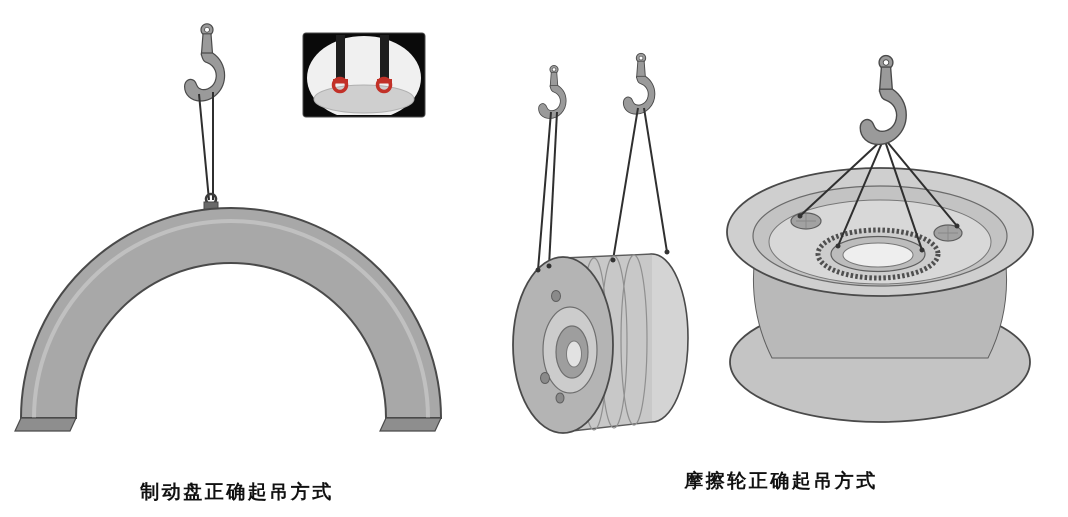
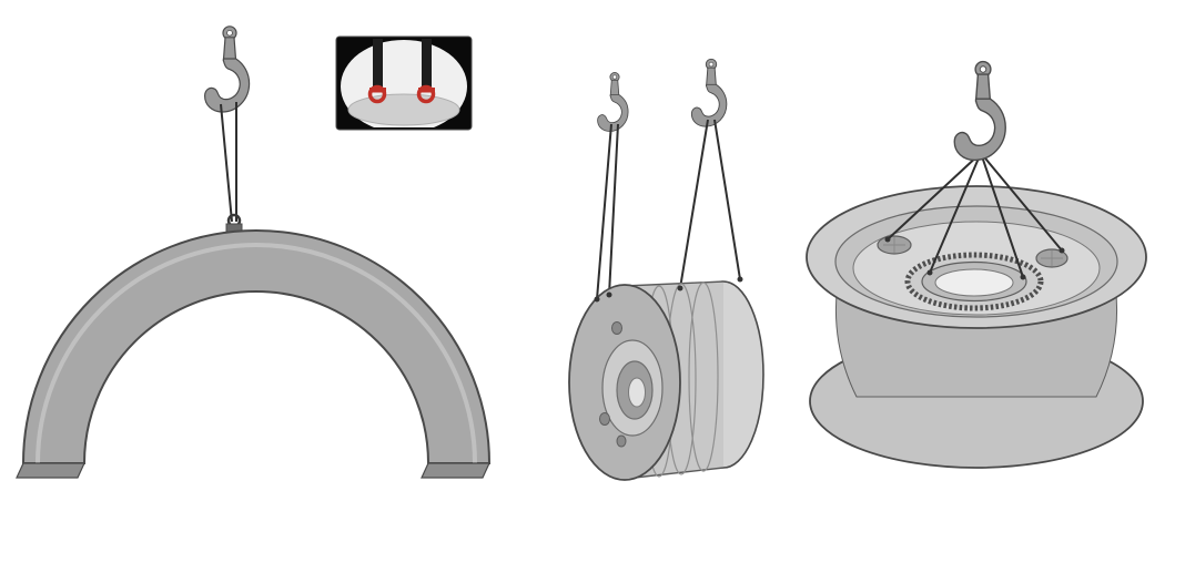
- 制动盘正确起吊方式
- 摩擦轮正确起吊方式
